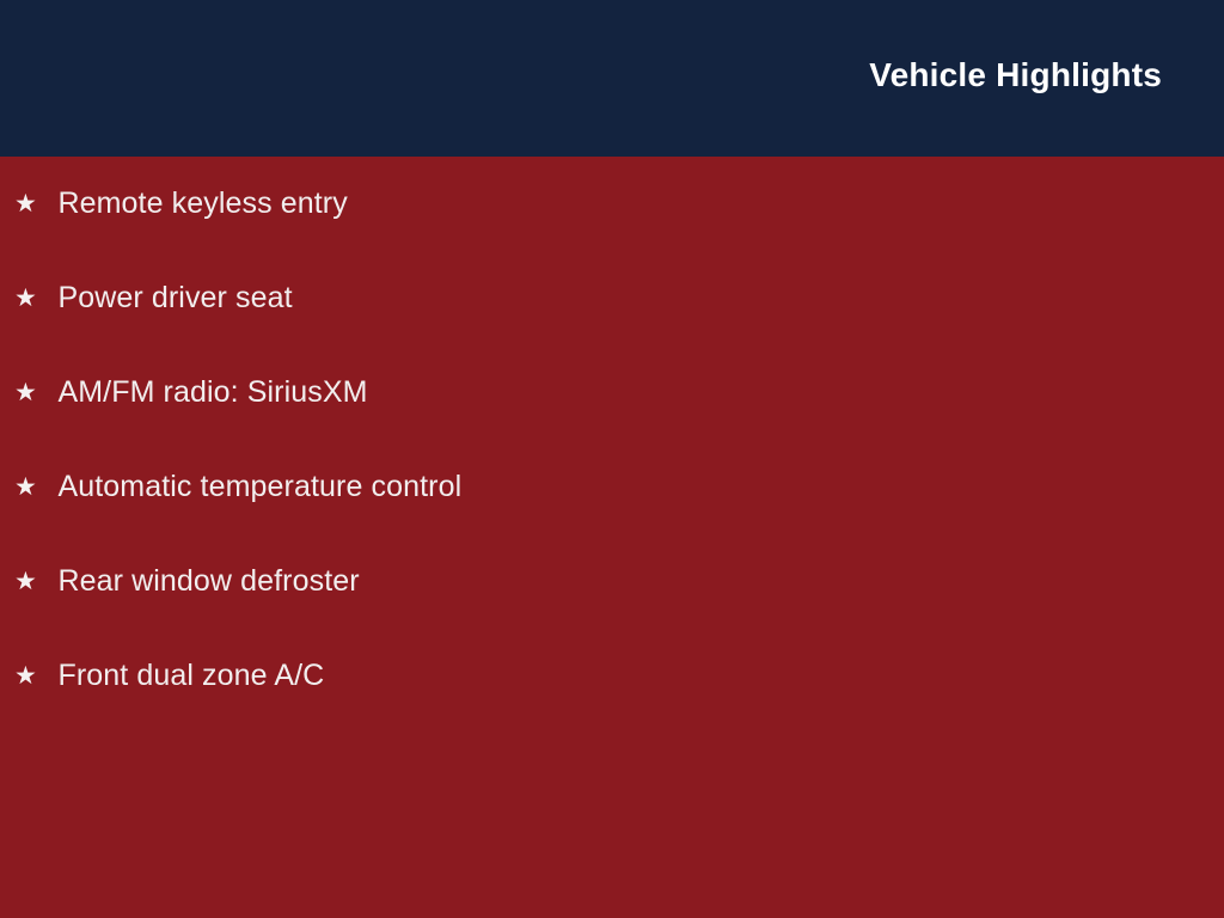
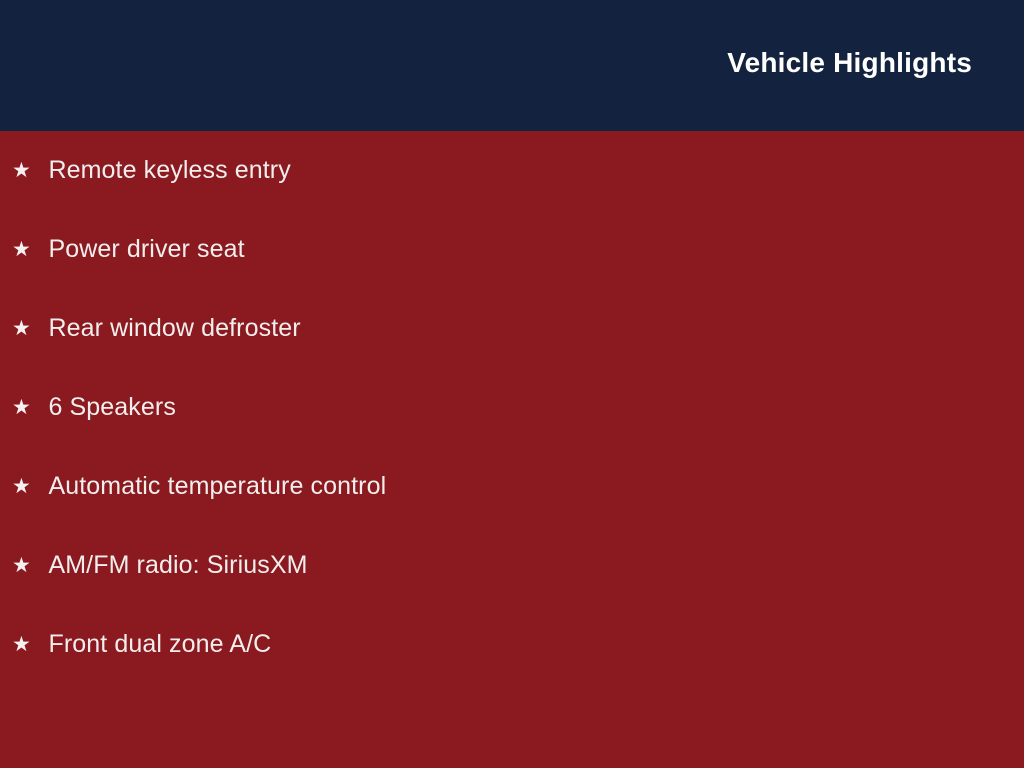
  Vehicle Highlights
  ★ Remote keyless entry
  ★ Power driver seat
- ★ AM/FM radio: SiriusXM
+ ★ Rear window defroster
+ ★ 6 Speakers
  ★ Automatic temperature control
- ★ Rear window defroster
+ ★ AM/FM radio: SiriusXM
  ★ Front dual zone A/C
